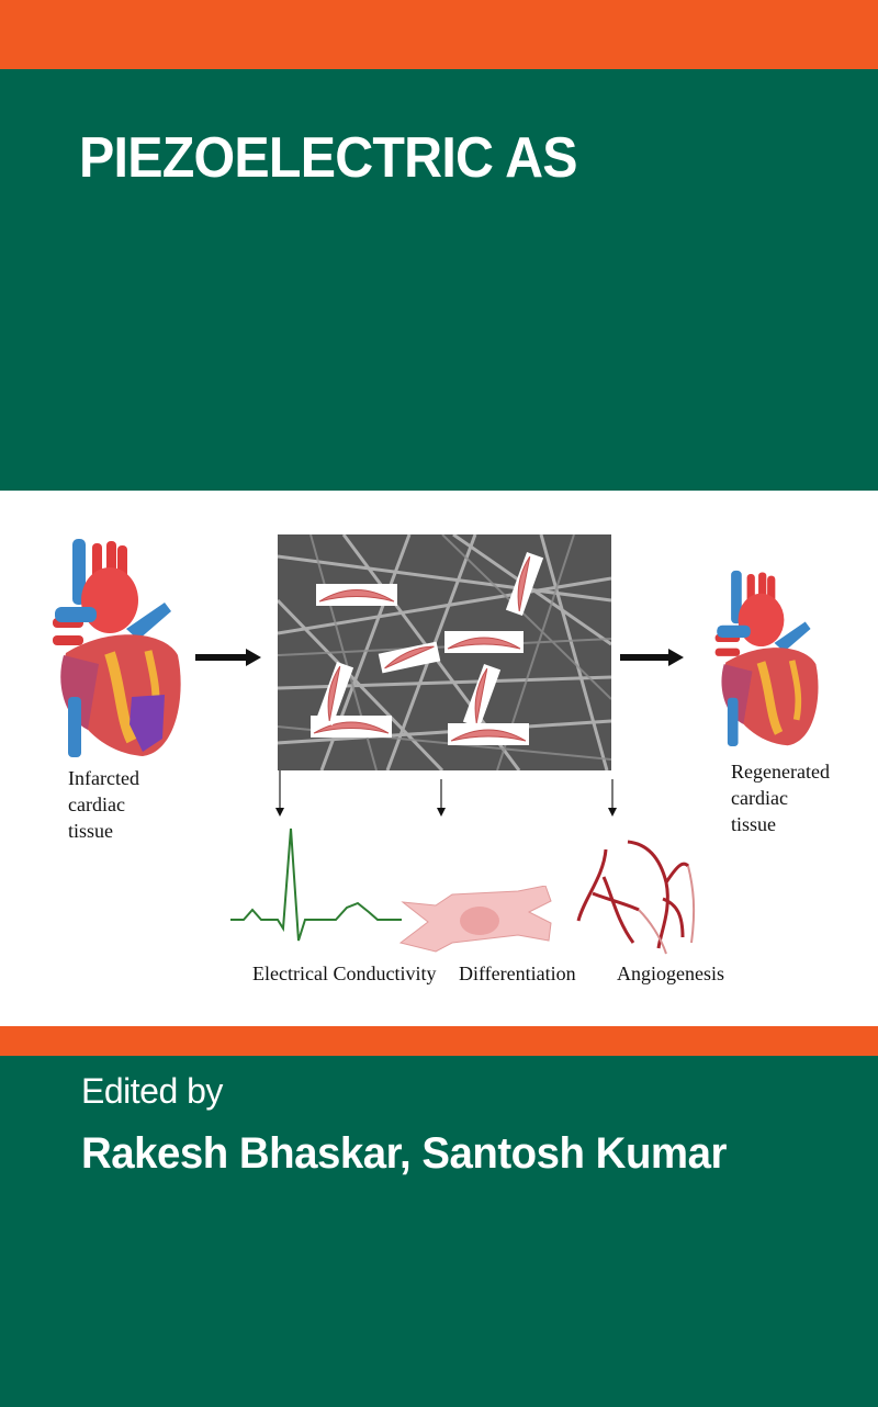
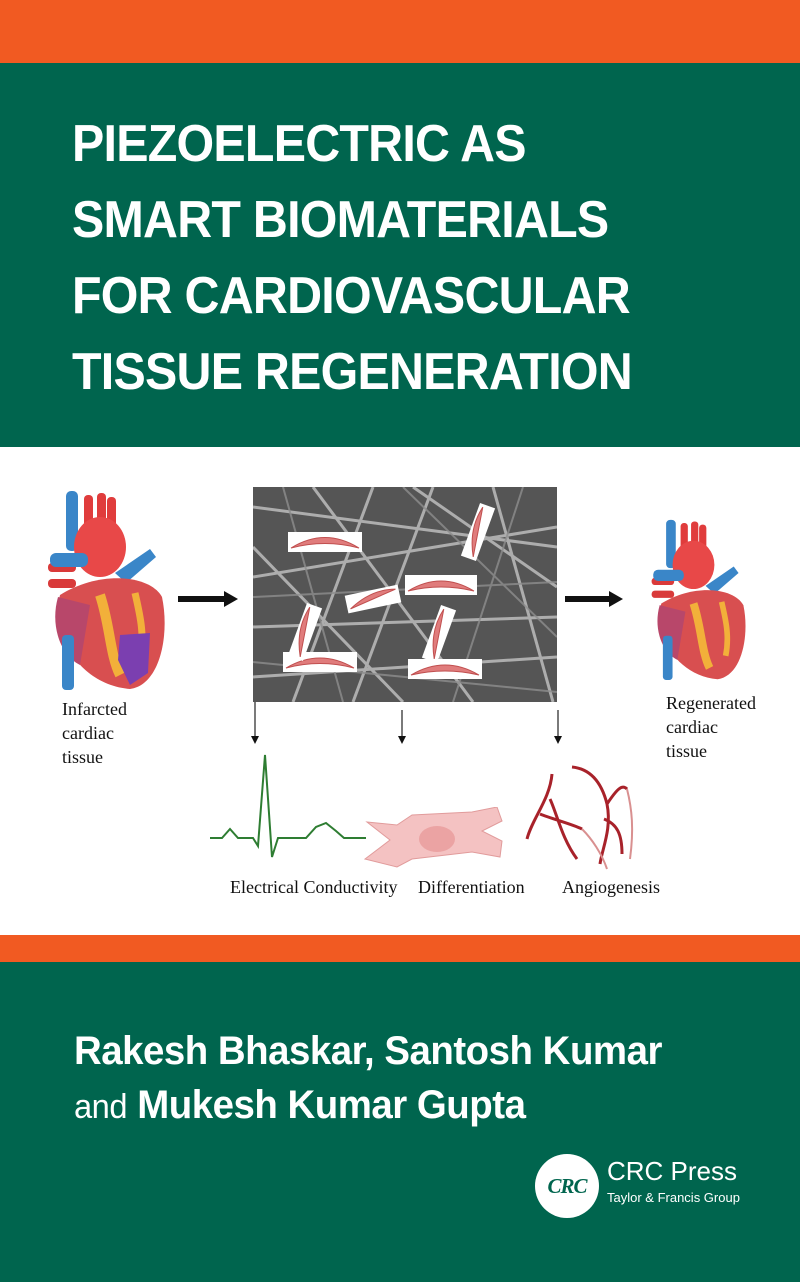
  PIEZOELECTRIC AS
+ SMART BIOMATERIALS
+ FOR CARDIOVASCULAR
+ TISSUE REGENERATION
  Infarcted
  cardiac
  tissue
  Regenerated
  cardiac
  tissue
  Electrical Conductivity
  Differentiation
  Angiogenesis
- Edited by
  Rakesh Bhaskar, Santosh Kumar
+ and Mukesh Kumar Gupta
+ CRC
+ CRC Press
+ Taylor & Francis Group
